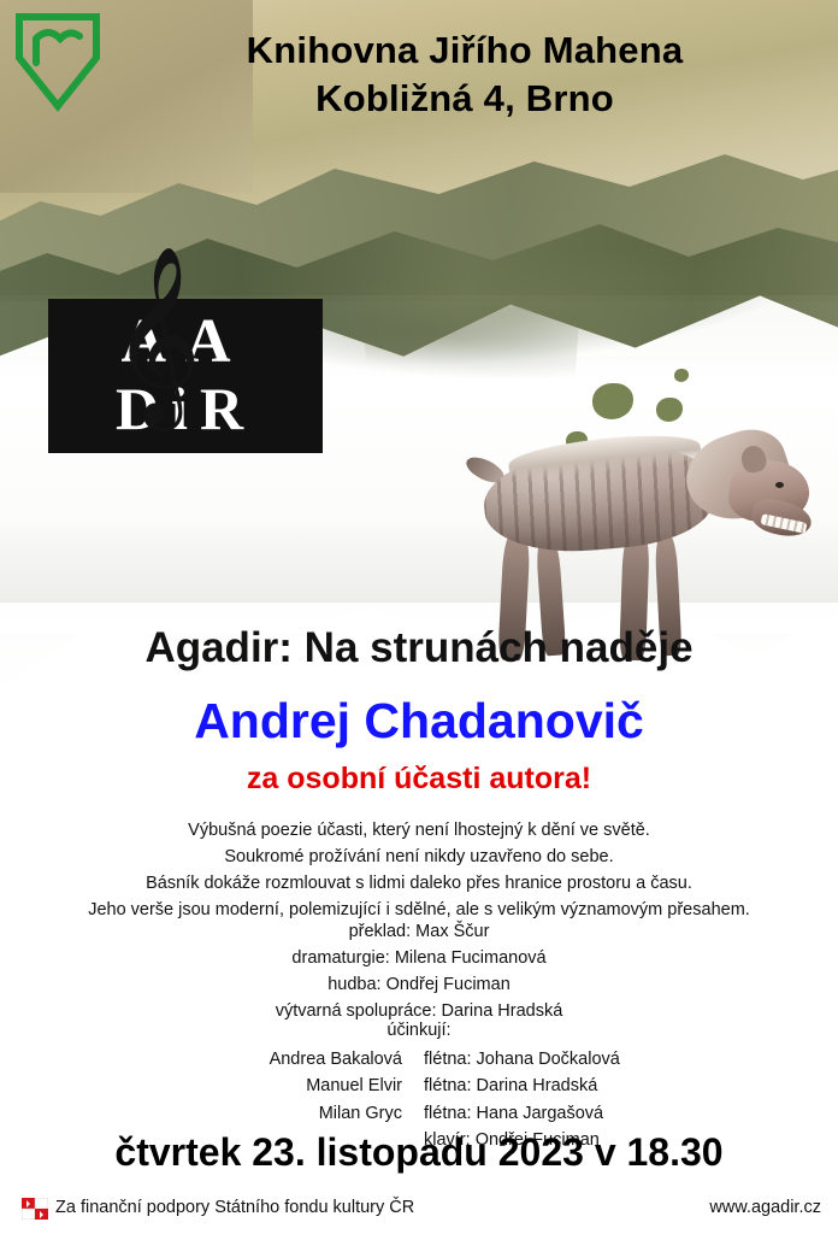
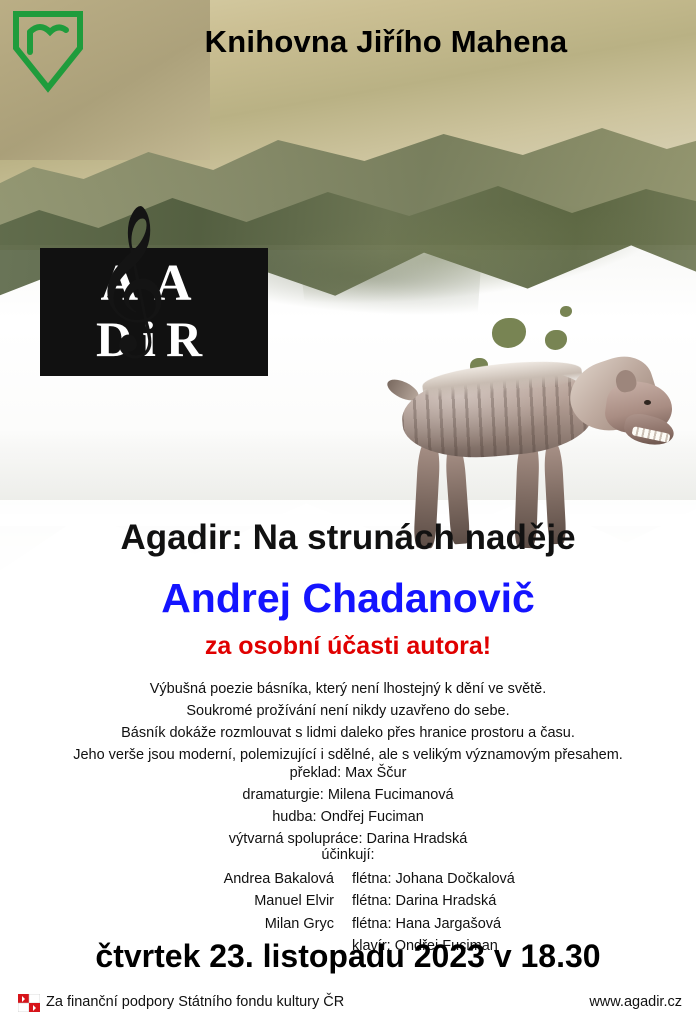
  Knihovna Jiřího Mahena
- Kobližná 4, Brno
  AA
  DiR
  𝄞
  Agadir: Na strunách naděje
  Andrej Chadanovič
  za osobní účasti autora!
- Výbušná poezie účasti, který není lhostejný k dění ve světě.
+ Výbušná poezie básníka, který není lhostejný k dění ve světě.
  Soukromé prožívání není nikdy uzavřeno do sebe.
  Básník dokáže rozmlouvat s lidmi daleko přes hranice prostoru a času.
  Jeho verše jsou moderní, polemizující i sdělné, ale s velikým významovým přesahem.
  překlad: Max Ščur
  dramaturgie: Milena Fucimanová
  hudba: Ondřej Fuciman
  výtvarná spolupráce: Darina Hradská
  účinkují:
  Andrea Bakalová
  Manuel Elvir
  Milan Gryc
  flétna: Johana Dočkalová
  flétna: Darina Hradská
  flétna: Hana Jargašová
  klavír: Ondřej Fuciman
  čtvrtek 23. listopadu 2023 v 18.30
  Za finanční podpory Státního fondu kultury ČR
  www.agadir.cz
